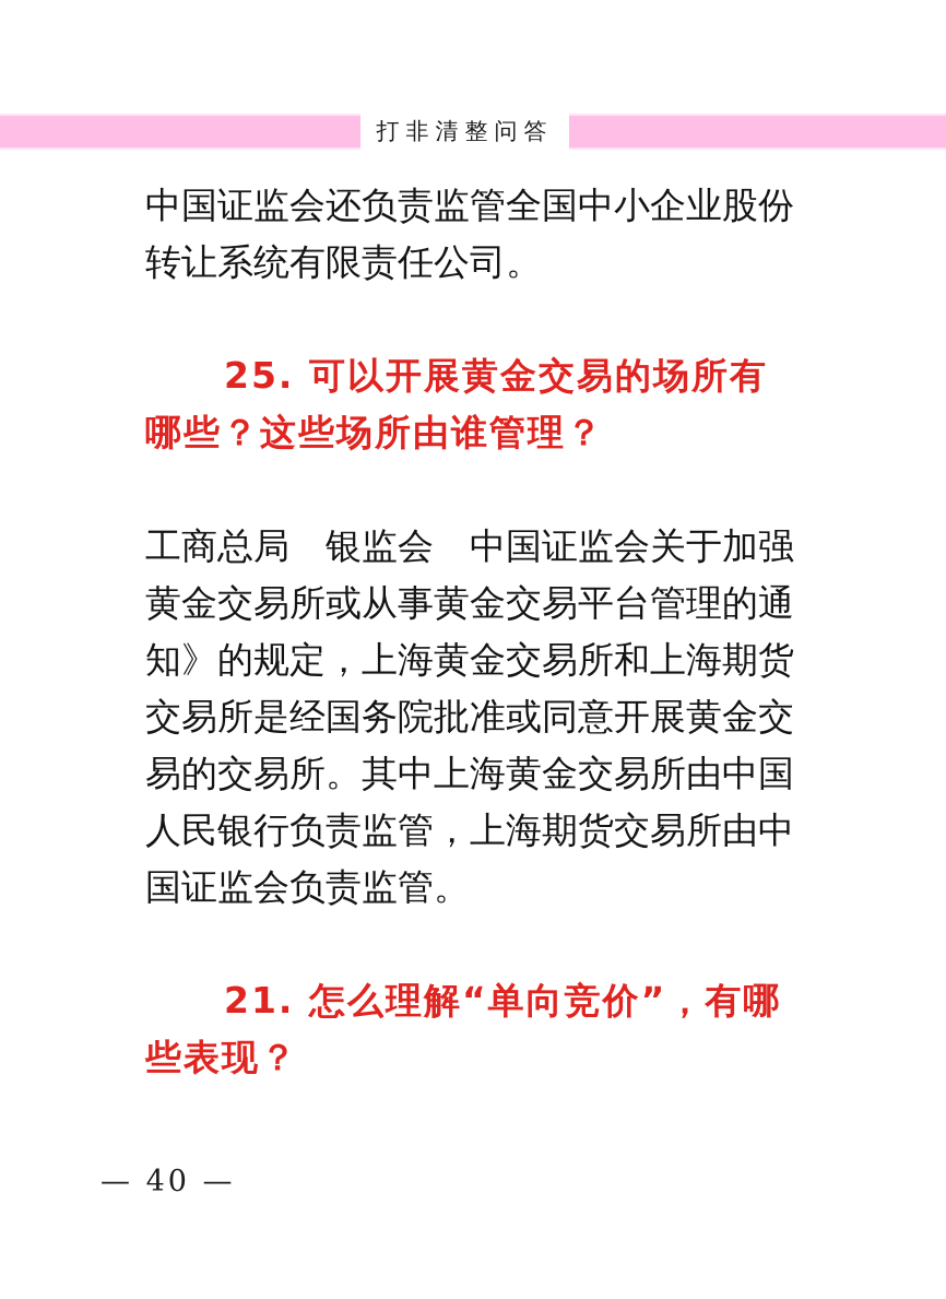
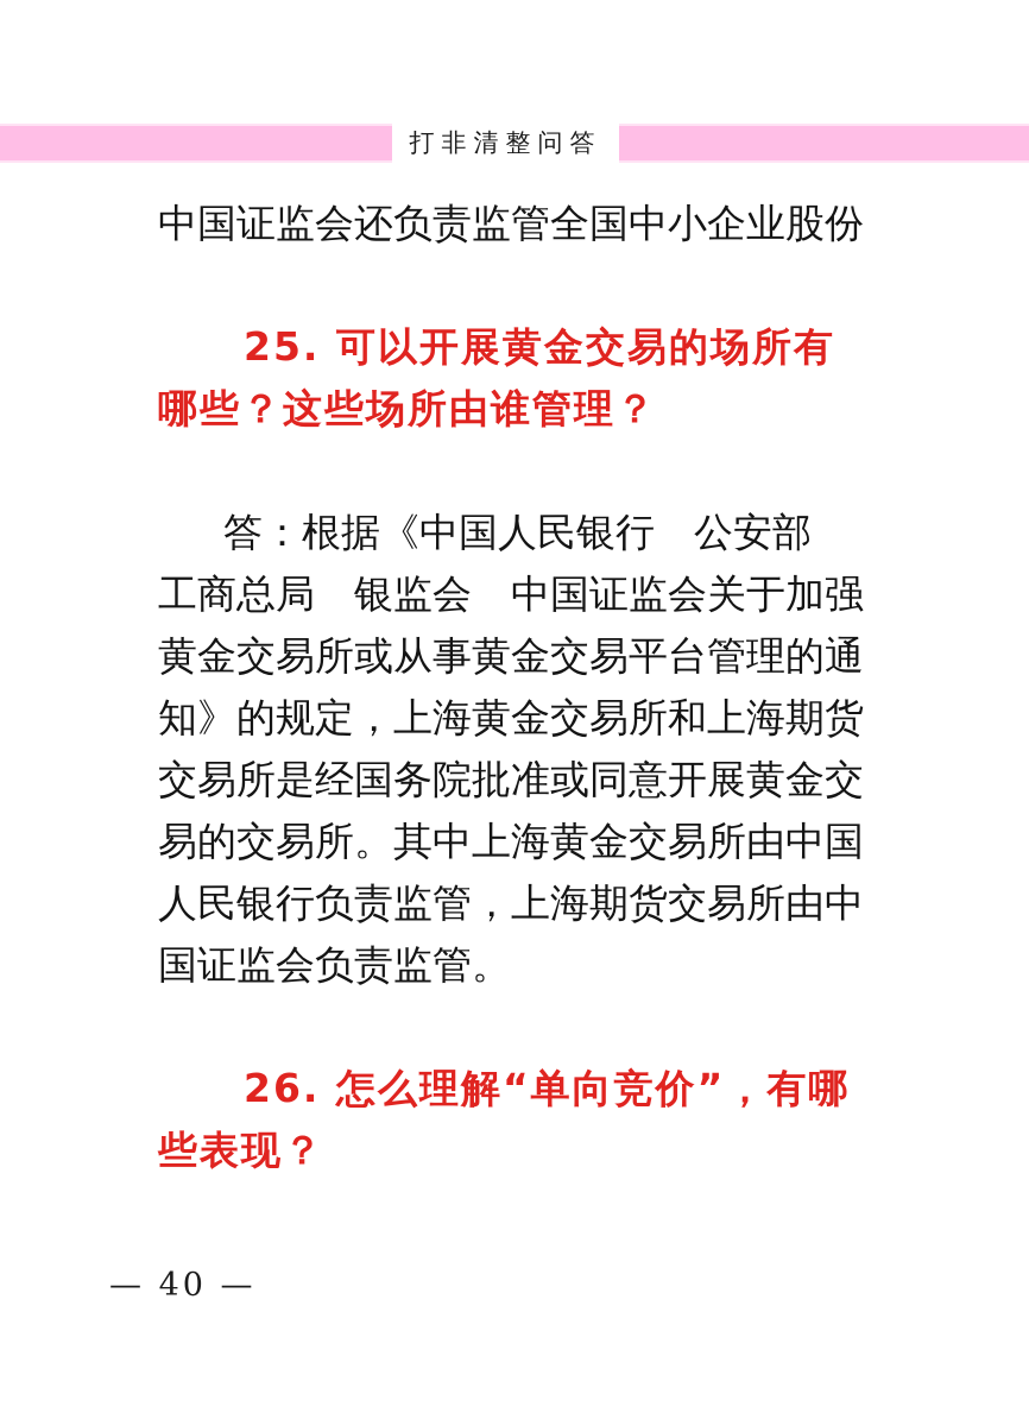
  打非清整问答
  中国证监会还负责监管全国中小企业股份
- 转让系统有限责任公司。
  25. 可以开展黄金交易的场所有
  哪些？这些场所由谁管理？
+ 答：根据《中国人民银行 公安部
  工商总局 银监会 中国证监会关于加强
  黄金交易所或从事黄金交易平台管理的通
  知》的规定，上海黄金交易所和上海期货
  交易所是经国务院批准或同意开展黄金交
  易的交易所。其中上海黄金交易所由中国
  人民银行负责监管，上海期货交易所由中
  国证监会负责监管。
- 21. 怎么理解“单向竞价”，有哪
+ 26. 怎么理解“单向竞价”，有哪
  些表现？
  — 40 —
